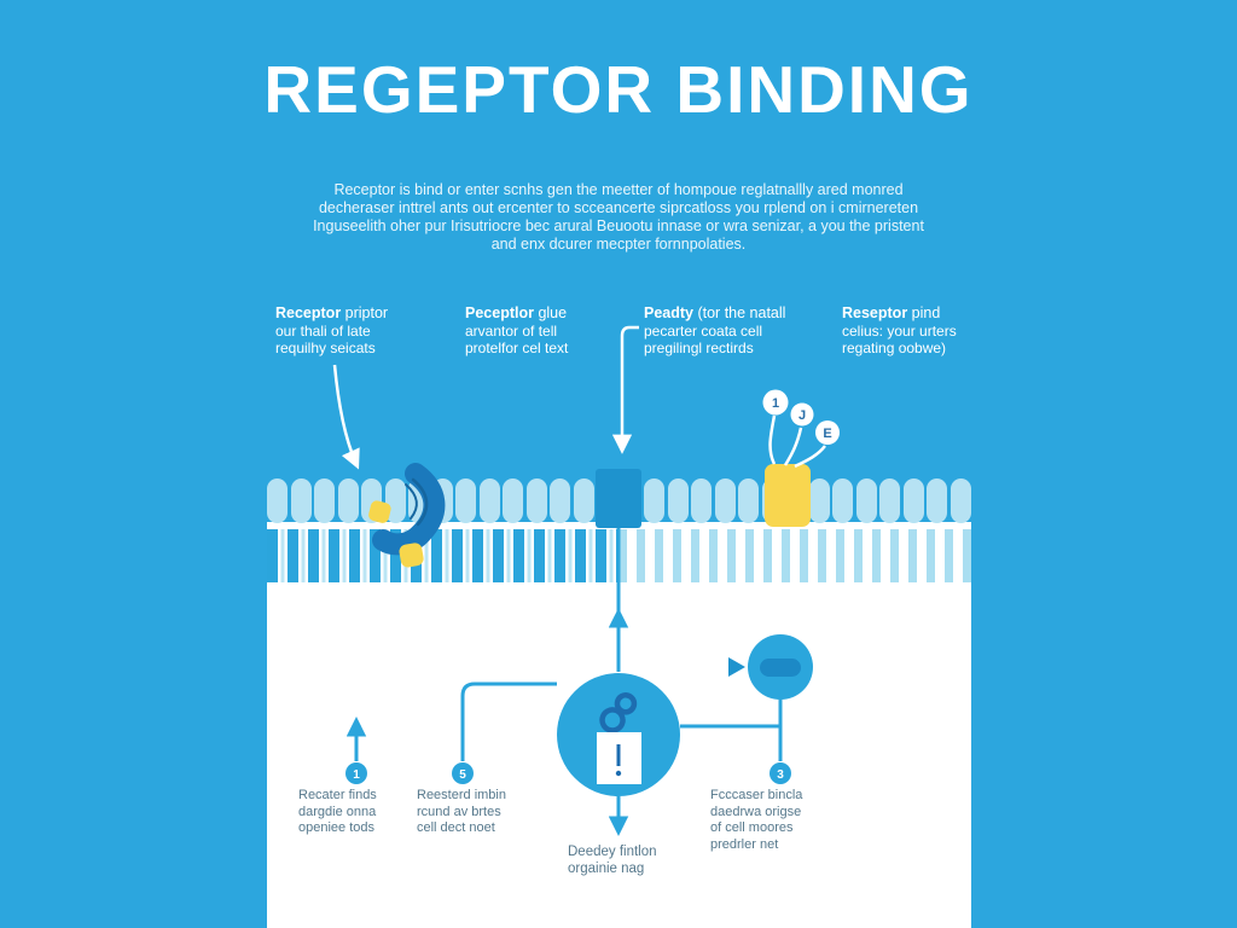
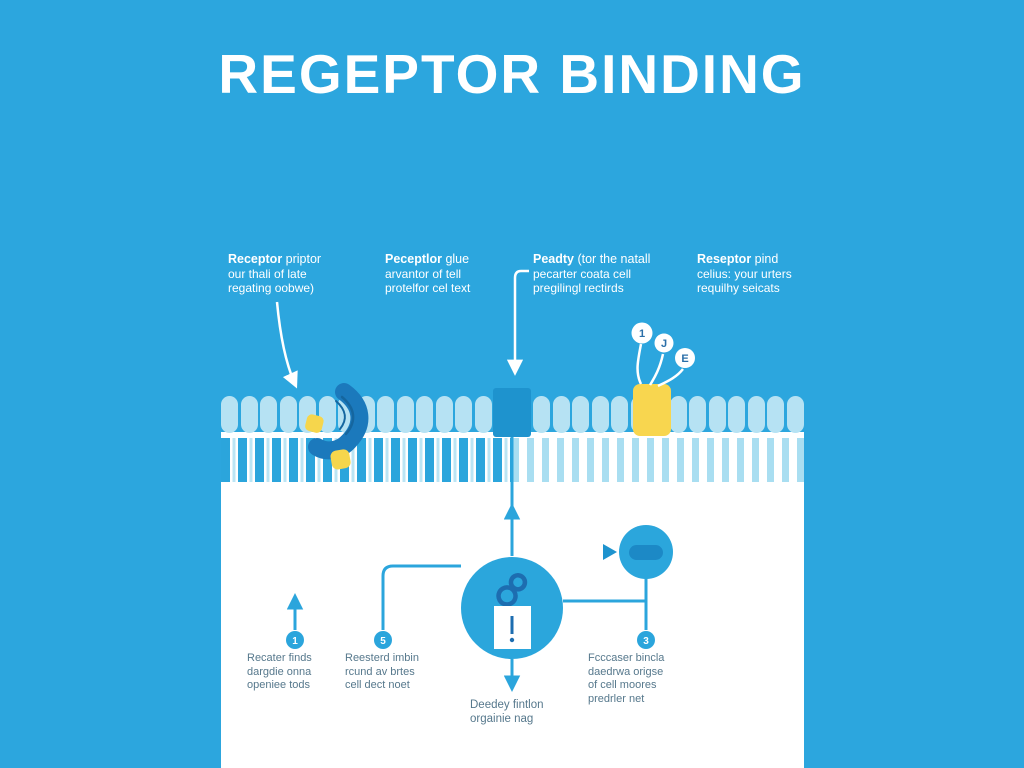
  REGEPTOR BINDING
- Receptor is bind or enter scnhs gen the meetter of hompoue reglatnallly ared monred
- decheraser inttrel ants out ercenter to scceancerte siprcatloss you rplend on i cmirnereten
- Inguseelith oher pur Irisutriocre bec arural Beuootu innase or wra senizar, a you the pristent
- and enx dcurer mecpter fornnpolaties.
  Receptor priptor
  our thali of late
- requilhy seicats
+ regating oobwe)
  Peceptlor glue
  arvantor of tell
  protelfor cel text
  Peadty (tor the natall
  pecarter coata cell
  pregilingl rectirds
  Reseptor pind
  celius: your urters
- regating oobwe)
+ requilhy seicats
  1
  J
  E
  1
  5
  3
  Recater finds
  dargdie onna
  openiee tods
  Reesterd imbin
  rcund av brtes
  cell dect noet
  Fcccaser bincla
  daedrwa origse
  of cell moores
  predrler net
  Deedey fintlon
  orgainie nag
